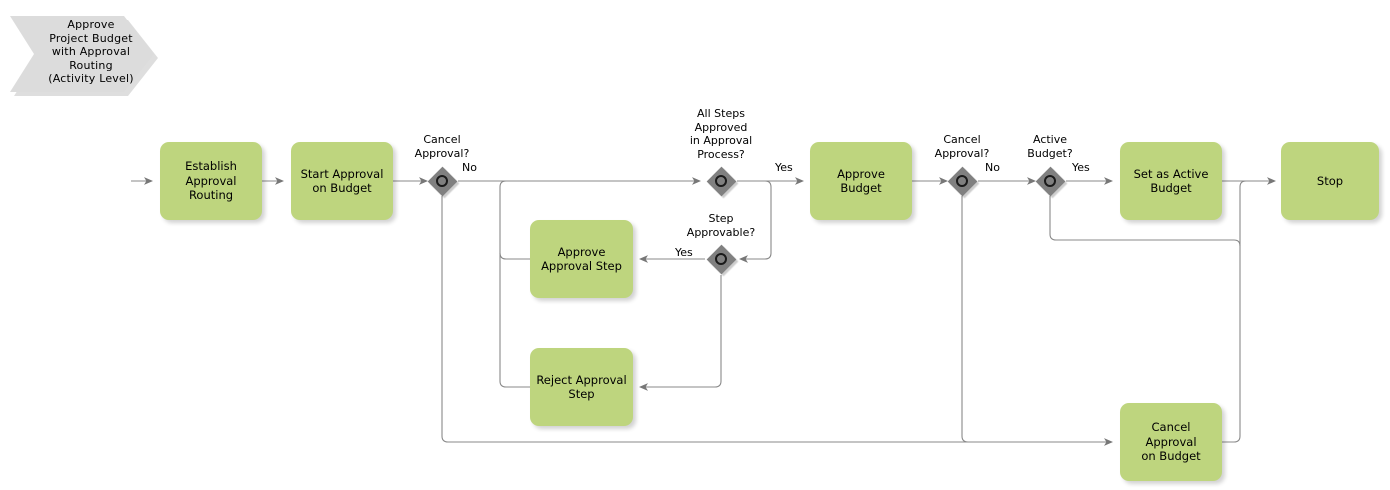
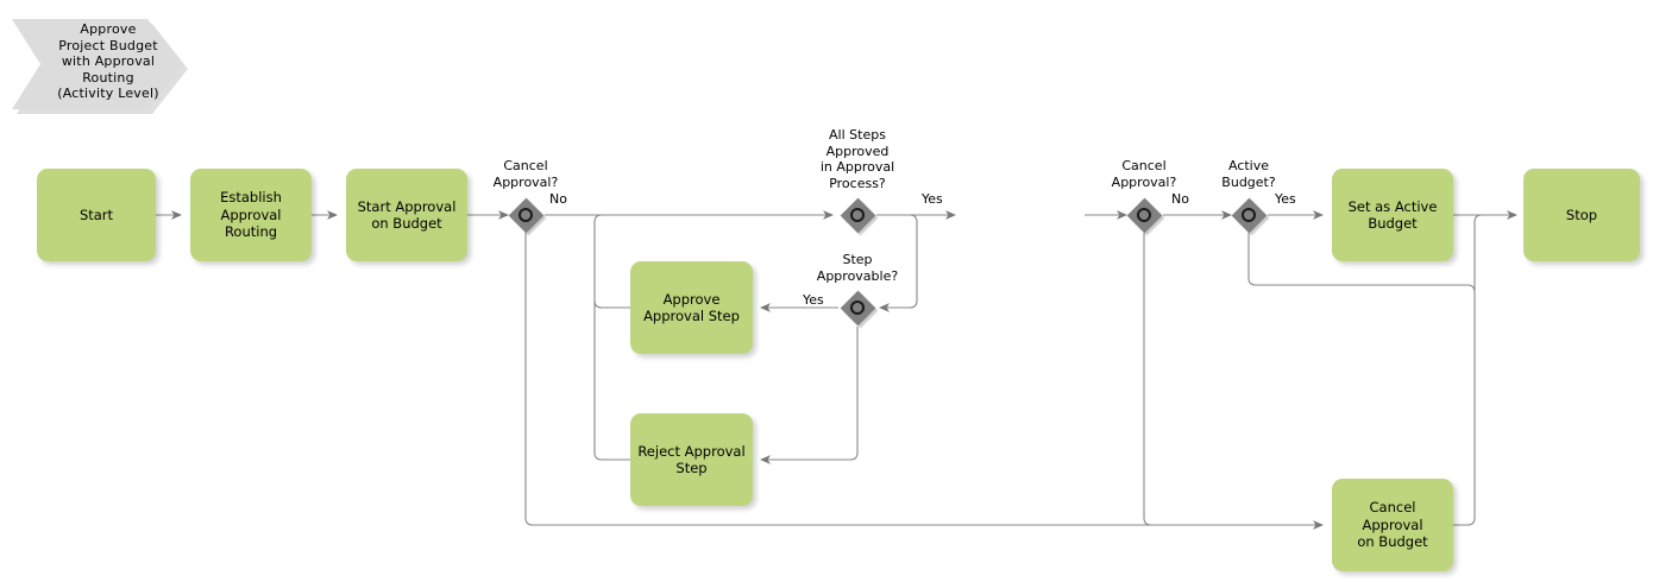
  Approve
  Project Budget
  with Approval
  Routing
  (Activity Level)
+ Start
  Establish
  Approval
  Routing
  Start Approval
  on Budget
  Approve
  Approval Step
  Reject Approval
  Step
- Approve Budget
  Set as Active
  Budget
  Cancel Approval
  on Budget
  Stop
  Cancel
  Approval?
  All Steps
  Approved
  in Approval
  Process?
  Step
  Approvable?
  Cancel
  Approval?
  Active
  Budget?
  No
  Yes
  Yes
  No
  Yes
